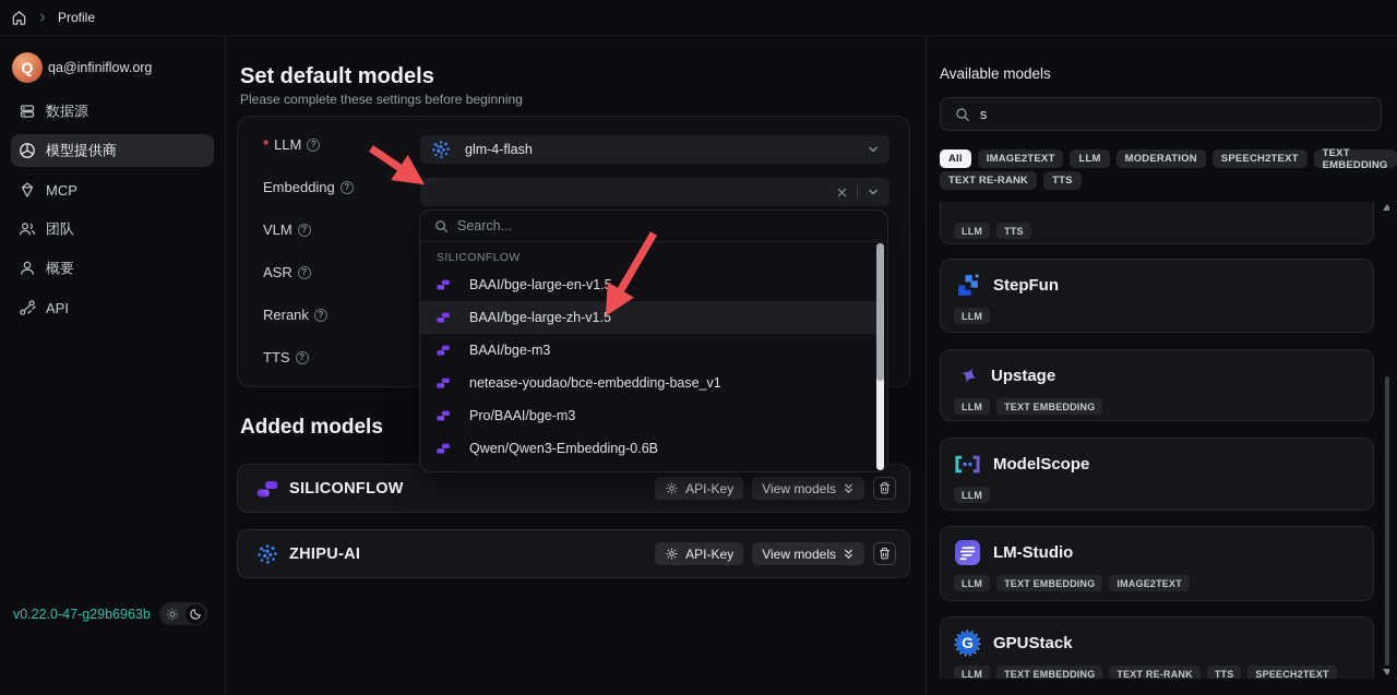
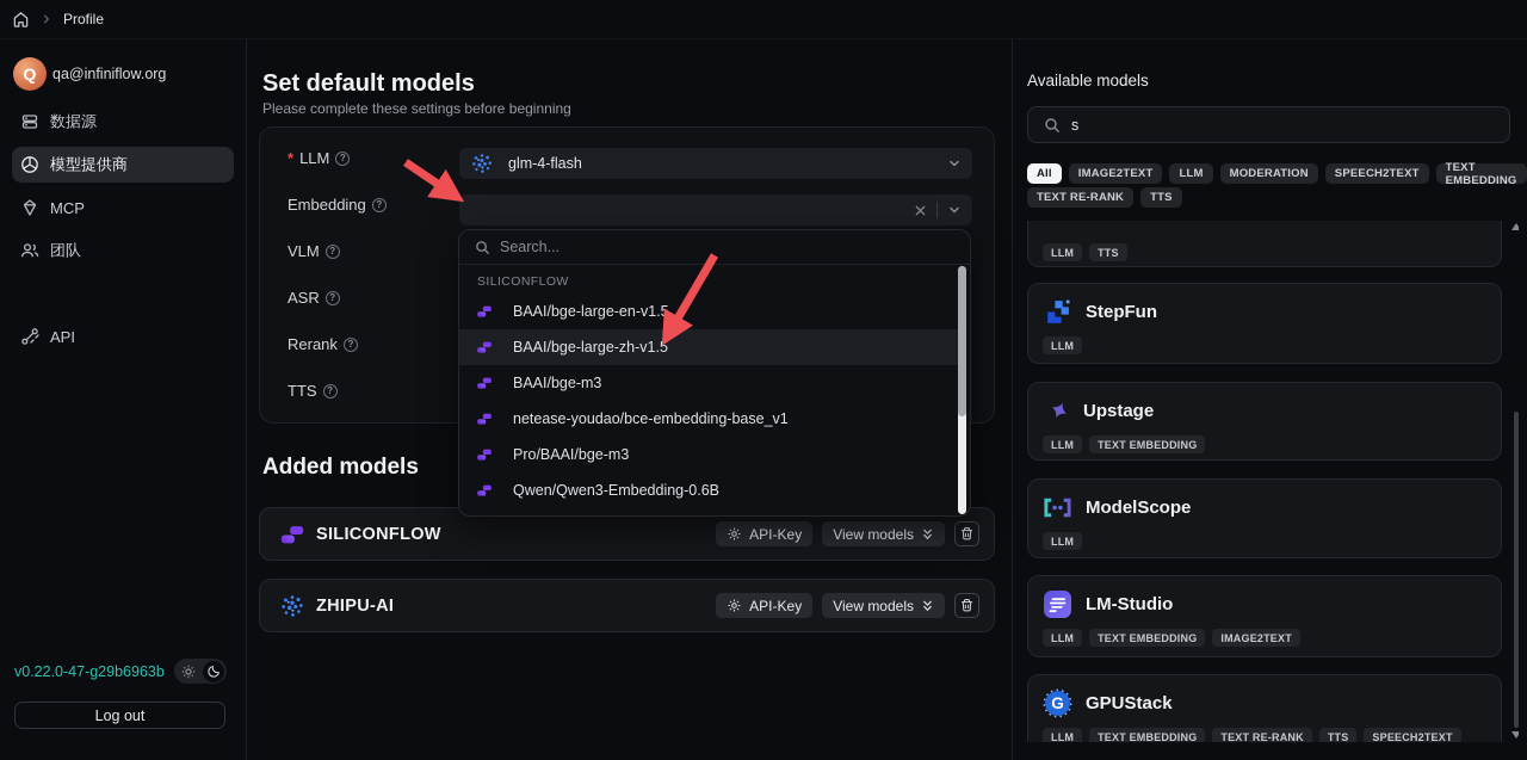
  Profile
  Q
  qa@infiniflow.org
  数据源
  模型提供商
  MCP
  团队
- 概要
  API
  v0.22.0-47-g29b6963b
+ Log out
  Set default models
  Please complete these settings before beginning
  *
  LLM
  ?
  Embedding
  ?
  VLM
  ?
  ASR
  ?
  Rerank
  ?
  TTS
  ?
  glm-4-flash
  Search...
  SILICONFLOW
  BAAI/bge-large-en-v1.5
  BAAI/bge-large-zh-v1.5
  BAAI/bge-m3
  netease-youdao/bce-embedding-base_v1
  Pro/BAAI/bge-m3
  Qwen/Qwen3-Embedding-0.6B
  Added models
  SILICONFLOW
  API-Key
  View models
  ZHIPU-AI
  API-Key
  View models
  Available models
  s
  All
  IMAGE2TEXT
  LLM
  MODERATION
  SPEECH2TEXT
  TEXT EMBEDDING
  TEXT RE-RANK
  TTS
  LLM
  TTS
  StepFun
  LLM
  Upstage
  LLM
  TEXT EMBEDDING
  ModelScope
  LLM
  LM-Studio
  LLM
  TEXT EMBEDDING
  IMAGE2TEXT
  G
  GPUStack
  LLM
  TEXT EMBEDDING
  TEXT RE-RANK
  TTS
  SPEECH2TEXT
